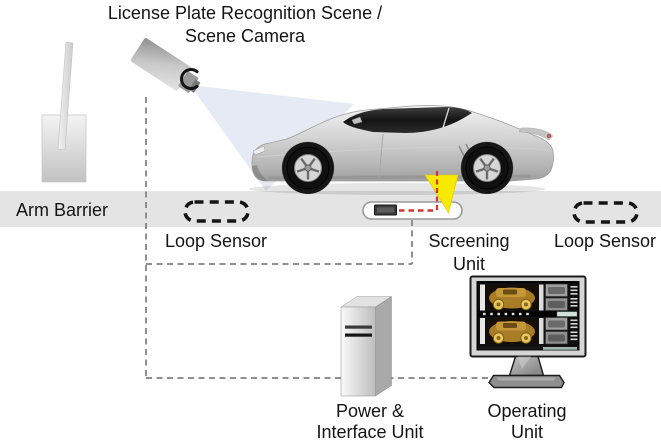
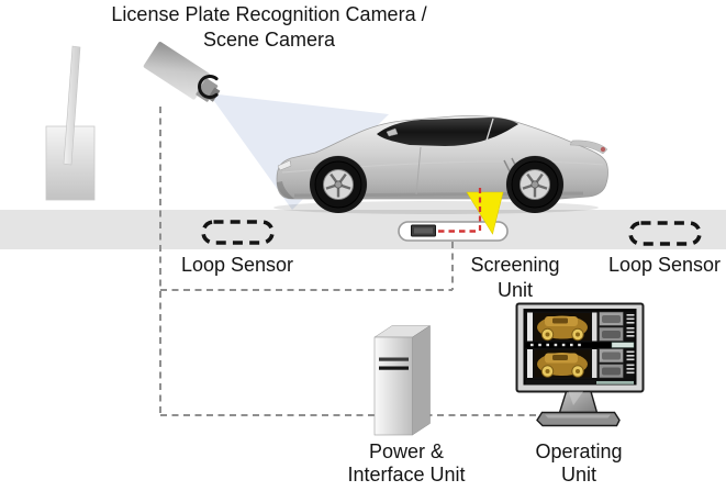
- License Plate Recognition Scene /
+ License Plate Recognition Camera /
  Scene Camera
- Arm Barrier
  Loop Sensor
  Screening
  Unit
  Loop Sensor
  Power &
  Interface Unit
  Operating
  Unit
